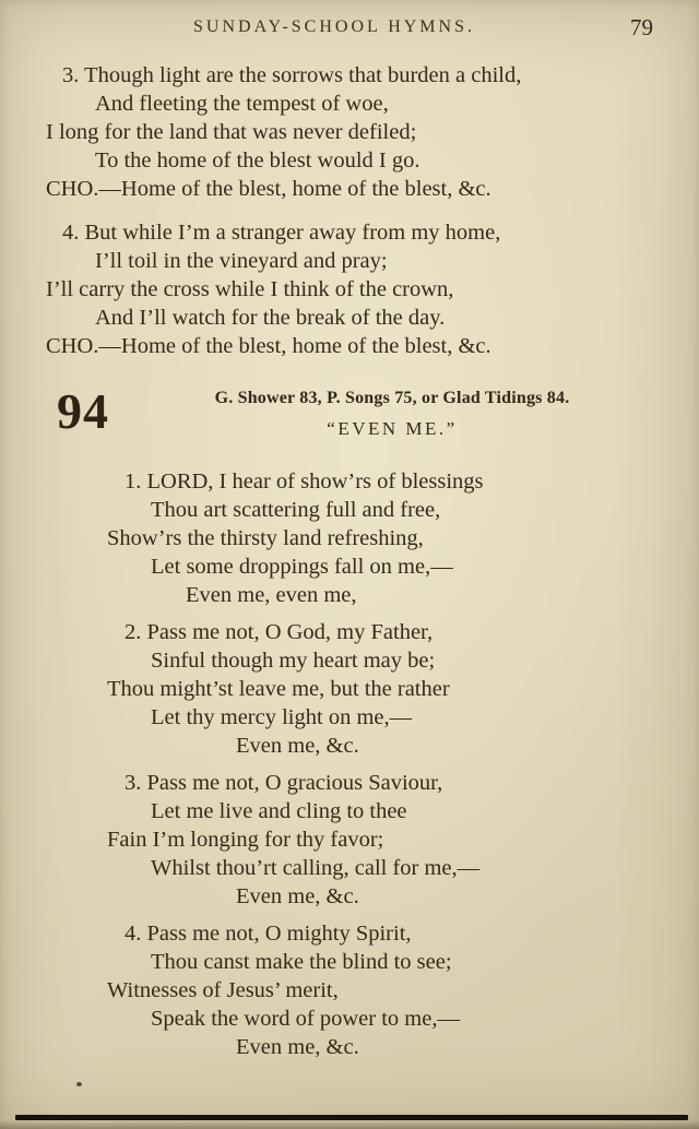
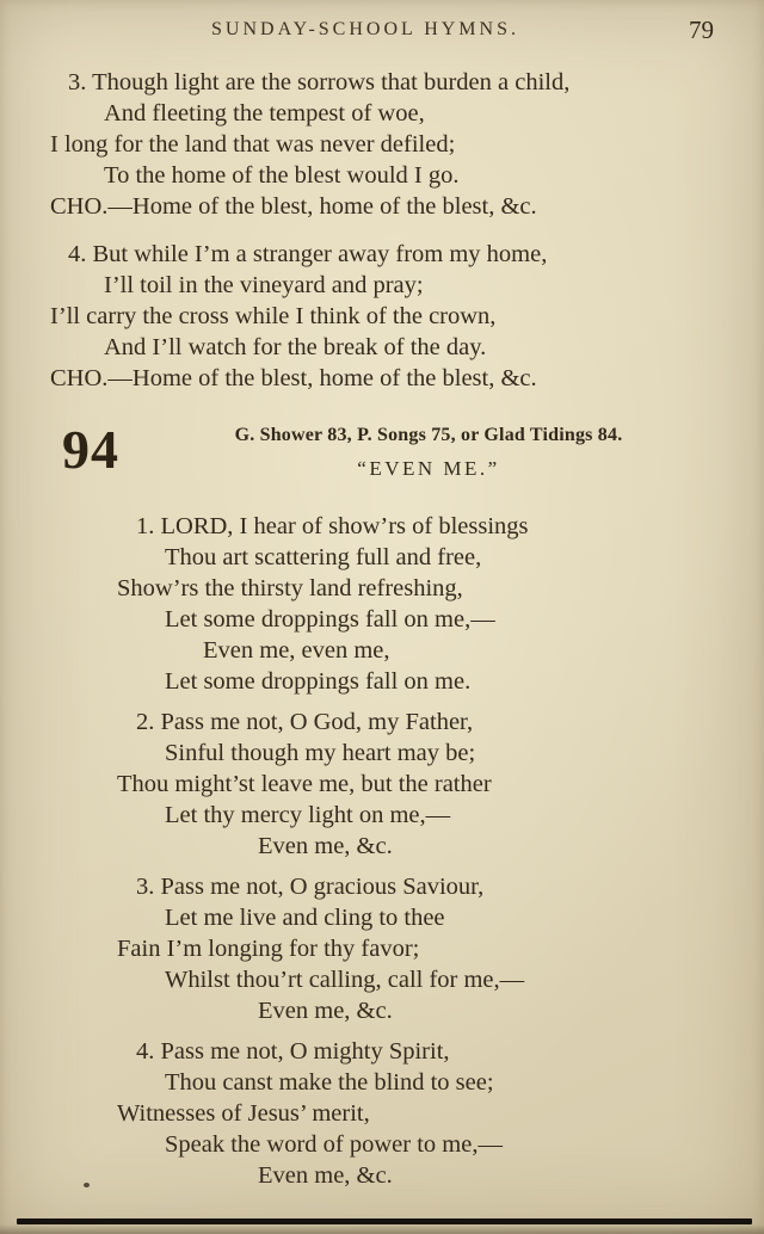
  SUNDAY-SCHOOL HYMNS.
  79
  3. Though light are the sorrows that burden a child,
  And fleeting the tempest of woe,
  I long for the land that was never defiled;
  To the home of the blest would I go.
  CHO.—Home of the blest, home of the blest, &c.
  4. But while I’m a stranger away from my home,
  I’ll toil in the vineyard and pray;
  I’ll carry the cross while I think of the crown,
  And I’ll watch for the break of the day.
  CHO.—Home of the blest, home of the blest, &c.
  94
  G. Shower 83, P. Songs 75, or Glad Tidings 84.
  “EVEN ME.”
  1. LORD, I hear of show’rs of blessings
  Thou art scattering full and free,
  Show’rs the thirsty land refreshing,
  Let some droppings fall on me,—
  Even me, even me,
+ Let some droppings fall on me.
  2. Pass me not, O God, my Father,
  Sinful though my heart may be;
  Thou might’st leave me, but the rather
  Let thy mercy light on me,—
  Even me, &c.
  3. Pass me not, O gracious Saviour,
  Let me live and cling to thee
  Fain I’m longing for thy favor;
  Whilst thou’rt calling, call for me,—
  Even me, &c.
  4. Pass me not, O mighty Spirit,
  Thou canst make the blind to see;
  Witnesses of Jesus’ merit,
  Speak the word of power to me,—
  Even me, &c.
